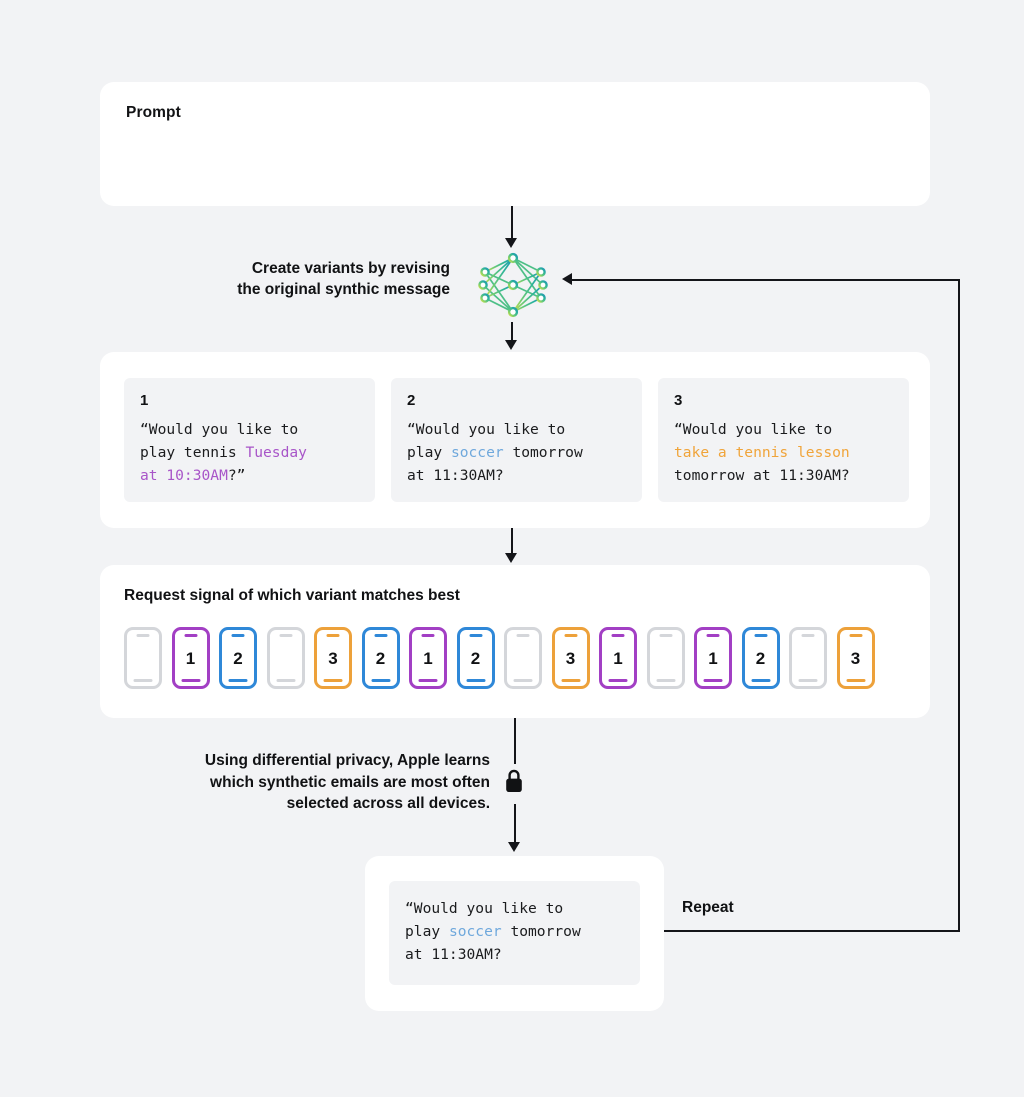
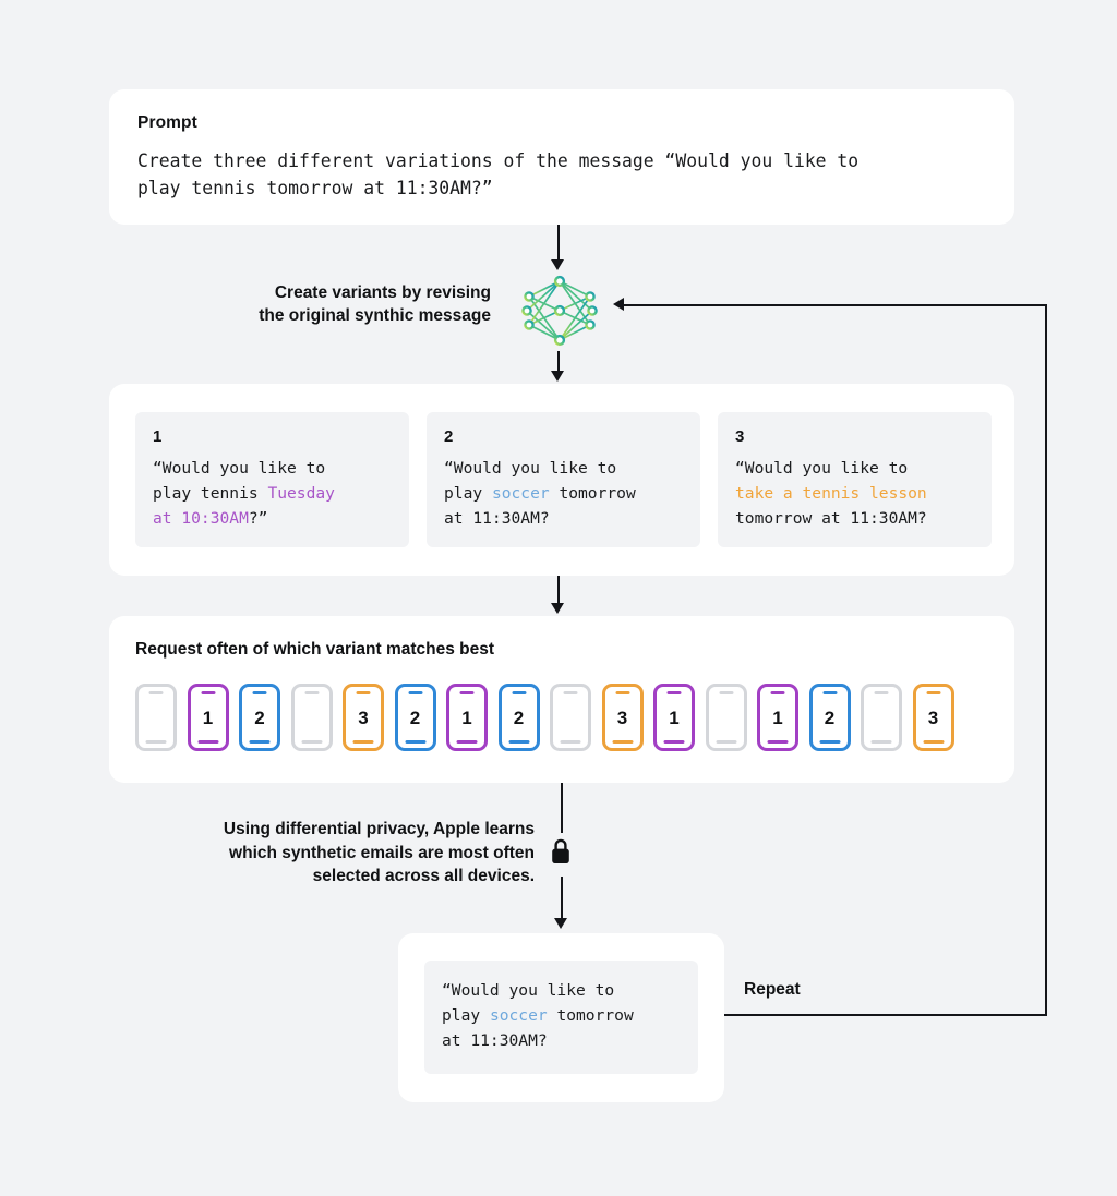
  Prompt
+ Create three different variations of the message “Would you like to
+ play tennis tomorrow at 11:30AM?”
  Create variants by revising
  the original synthic message
  Repeat
  1
  “Would you like to
  play tennis Tuesday
  at 10:30AM?”
  2
  “Would you like to
  play soccer tomorrow
  at 11:30AM?
  3
  “Would you like to
  take a tennis lesson
  tomorrow at 11:30AM?
- Request signal of which variant matches best
+ Request often of which variant matches best
  1
  2
  3
  2
  1
  2
  3
  1
  1
  2
  3
  Using differential privacy, Apple learns
  which synthetic emails are most often
  selected across all devices.
  “Would you like to
  play soccer tomorrow
  at 11:30AM?
